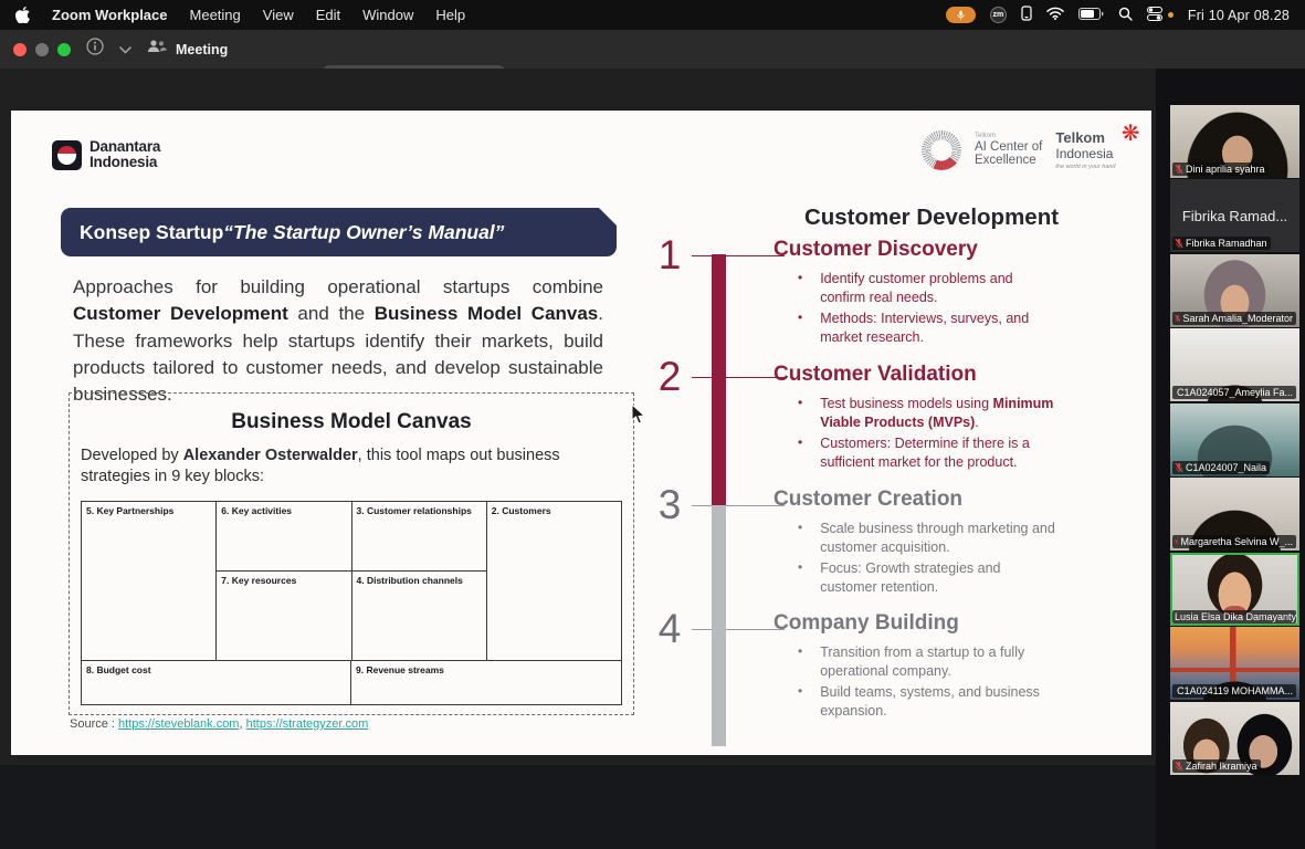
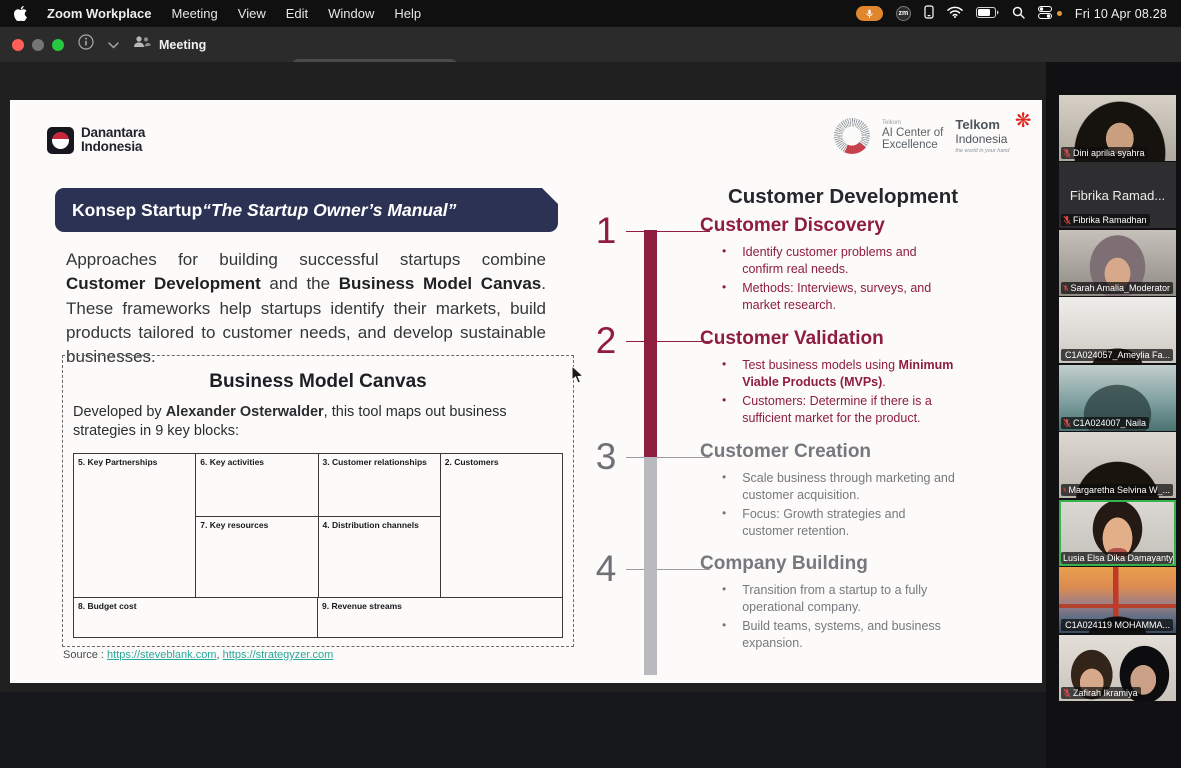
  Zoom Workplace
  Meeting
  View
  Edit
  Window
  Help
  Fri 10 Apr 08.28
  Meeting
  Danantara
  Indonesia
  AI Center of
  Excellence
  ❋
  Telkom
  Indonesia
  Konsep Startup
  “The Startup Owner’s Manual”
- Approaches for building operational startups combine Customer Development and the Business Model Canvas. These frameworks help startups identify their markets, build products tailored to customer needs, and develop sustainable businesses.
+ Approaches for building successful startups combine Customer Development and the Business Model Canvas. These frameworks help startups identify their markets, build products tailored to customer needs, and develop sustainable businesses.
  Business Model Canvas
  Developed by Alexander Osterwalder, this tool maps out business strategies in 9 key blocks:
  5. Key Partnerships
  6. Key activities
  7. Key resources
  3. Customer relationships
  4. Distribution channels
  2. Customers
  8. Budget cost
  9. Revenue streams
  Source : https://steveblank.com, https://strategyzer.com
  Customer Development
  1
  2
  3
  4
  Customer Discovery
  •
  Identify customer problems and confirm real needs.
  •
  Methods: Interviews, surveys, and market research.
  Customer Validation
  •
  Test business models using Minimum Viable Products (MVPs).
  •
  Customers: Determine if there is a sufficient market for the product.
  Customer Creation
  •
  Scale business through marketing and customer acquisition.
  •
  Focus: Growth strategies and customer retention.
  Company Building
  •
  Transition from a startup to a fully operational company.
  •
  Build teams, systems, and business expansion.
  Dini aprilia syahra
  Fibrika Ramad...
  Fibrika Ramadhan
  Sarah Amalia_Moderator
  C1A024057_Ameylia Fa...
  C1A024007_Naila
  Margaretha Selvina W_...
  Lusia Elsa Dika Damayanty
  C1A024119 MOHAMMA...
  Zafirah Ikramiya
